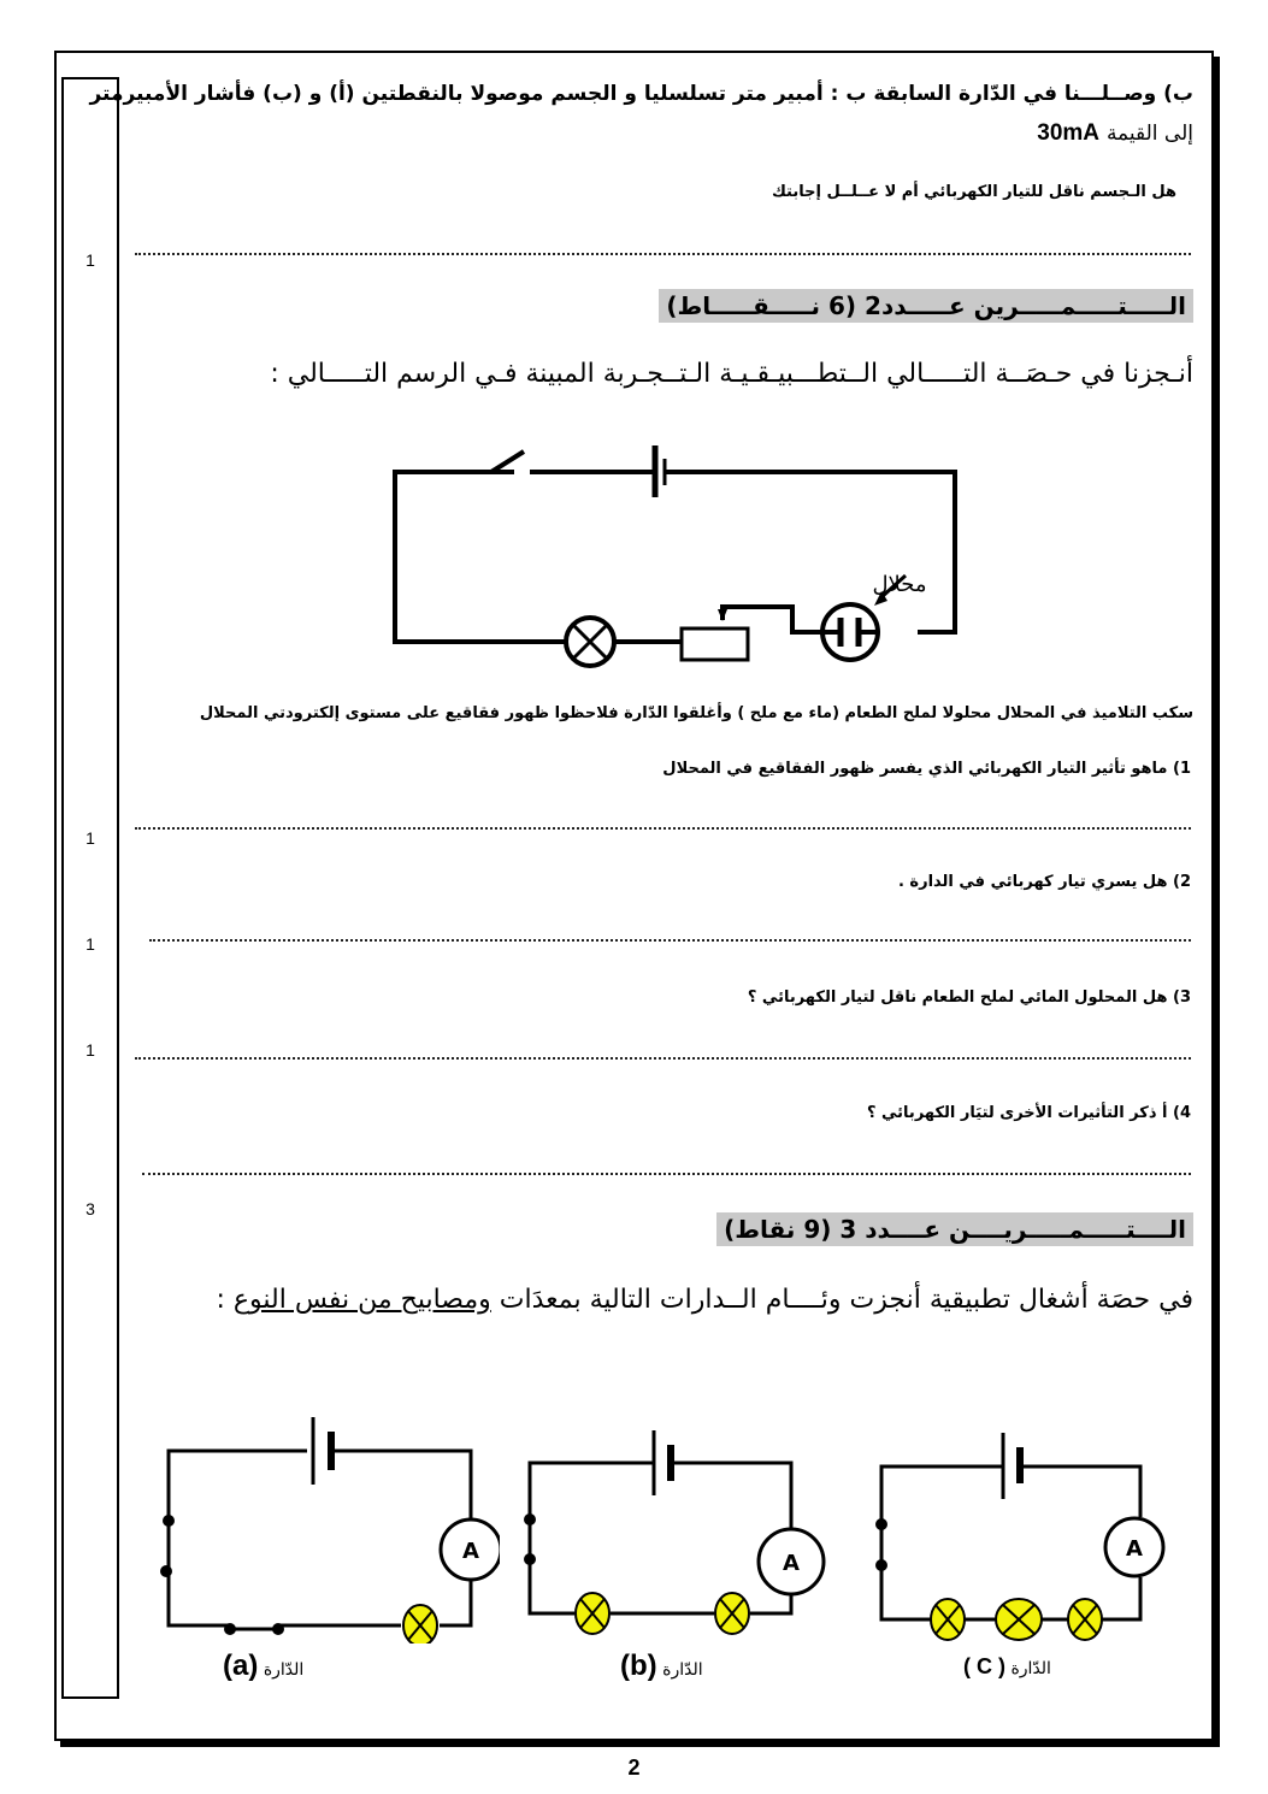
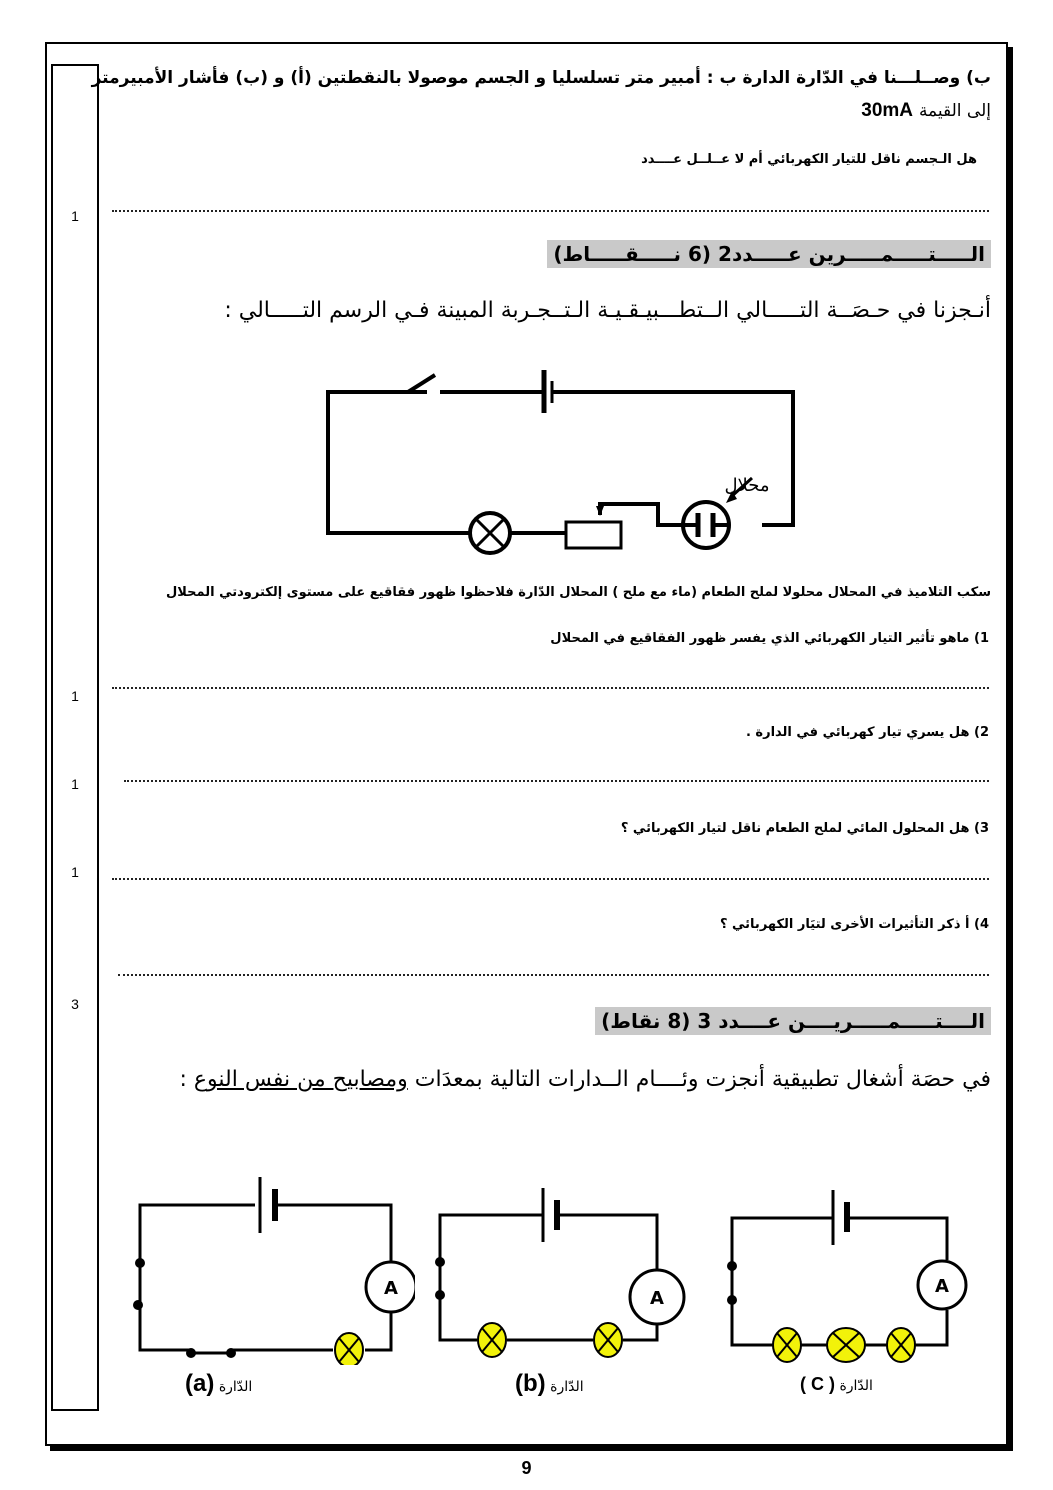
  1
  1
  1
  1
  3
- ب) وصــلـــنا في الدّارة السابقة ب : أمبير متر تسلسليا و الجسم موصولا بالنقطتين (أ) و (ب) فأشار الأمبيرمتر
+ ب) وصــلـــنا في الدّارة الدارة ب : أمبير متر تسلسليا و الجسم موصولا بالنقطتين (أ) و (ب) فأشار الأمبيرمتر
  إلى القيمة 30mA
- هل الـجسم ناقل للتيار الكهربائي أم لا عــلــل إجابتك
+ هل الـجسم ناقل للتيار الكهربائي أم لا عــلــل عــــدد
  الـــــتـــــمـــــرين عـــــدد2 (6 نـــــقـــــاط)
  أنـجزنا في حـصَــة التـــــالي الــتطـــبيـقـيـة الـتــجـربة المبينة فـي الرسم التـــــالي :
  محلال
- سكب التلاميذ في المحلال محلولا لملح الطعام (ماء مع ملح ) وأغلقوا الدّارة فلاحظوا ظهور فقاقيع على مستوى إلكترودتي المحلال
+ سكب التلاميذ في المحلال محلولا لملح الطعام (ماء مع ملح ) المحلال الدّارة فلاحظوا ظهور فقاقيع على مستوى إلكترودتي المحلال
  1) ماهو تأثير التيار الكهربائي الذي يفسر ظهور الفقاقيع في المحلال
  2) هل يسري تيار كهربائي في الدارة .
  3) هل المحلول المائي لملح الطعام ناقل لتيار الكهربائي ؟
  4) أ ذكر التأثيرات الأخرى لتيَار الكهربائي ؟
- الــــتـــــمـــــريــــن عــــدد 3 (9 نقاط)
+ الــــتـــــمـــــريــــن عــــدد 3 (8 نقاط)
  في حصَة أشغال تطبيقية أنجزت وئــــام الــدارات التالية بمعدَات ومصابيح من نفس النوع :
  A
  الدّارة (a)
  A
  الدّارة (b)
  A
  الدّارة ( C )
- 2
+ 9
